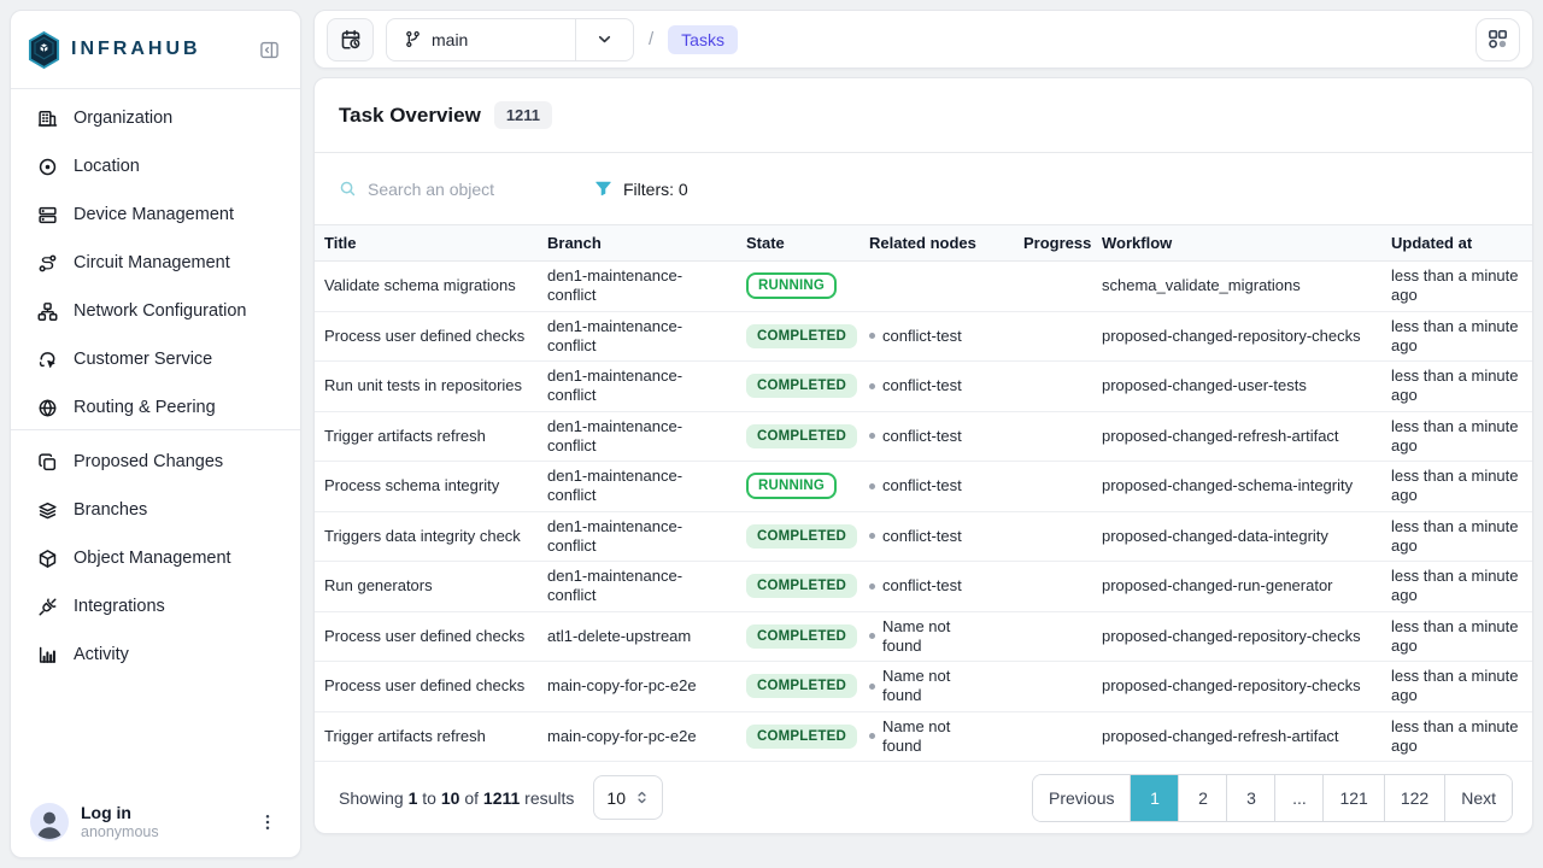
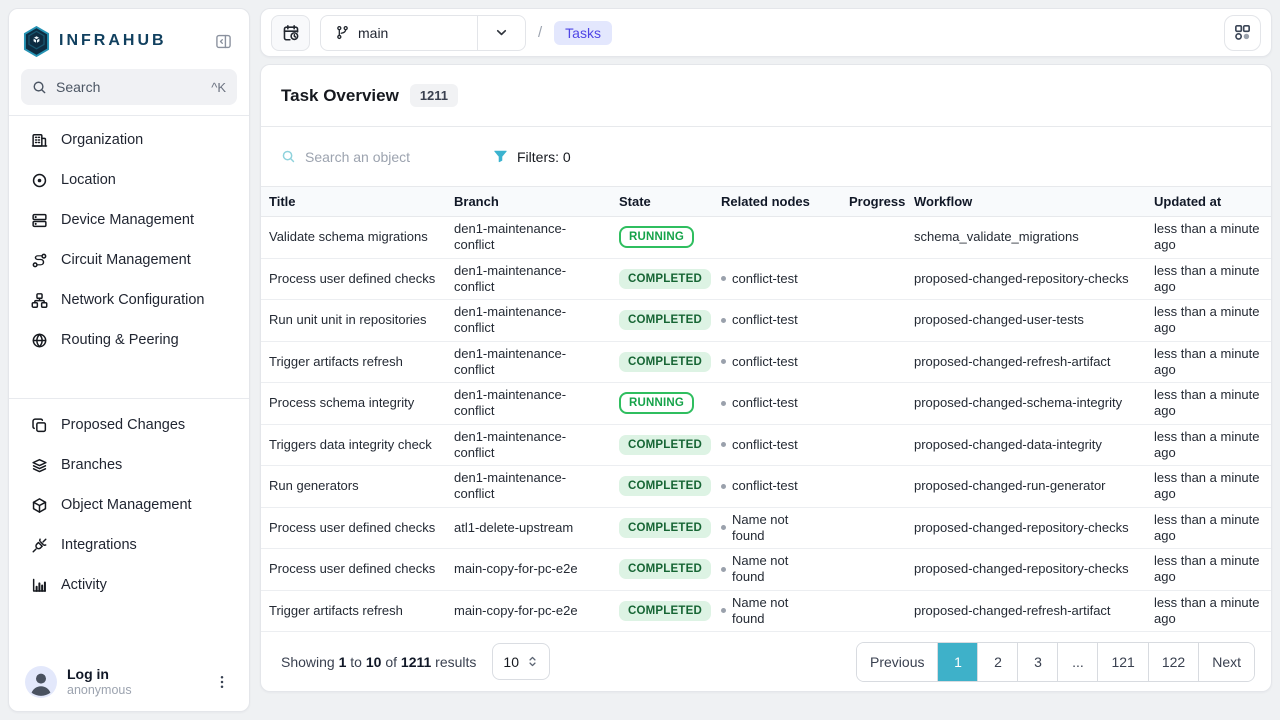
  INFRAHUB
+ Search
+ ^K
  Organization
  Location
  Device Management
  Circuit Management
  Network Configuration
- Customer Service
  Routing & Peering
  Proposed Changes
  Branches
  Object Management
  Integrations
  Activity
  Log in
  anonymous
  main
  /
  Tasks
  Task Overview
  1211
  Search an object
  Filters: 0
  Title	Branch	State	Related nodes	Progress	Workflow	Updated at
  Validate schema migrations	den1-maintenance-conflict	RUNNING			schema_validate_migrations	less than a minute ago
  Process user defined checks	den1-maintenance-conflict	COMPLETED	conflict-test		proposed-changed-repository-checks	less than a minute ago
- Run unit tests in repositories	den1-maintenance-conflict	COMPLETED	conflict-test		proposed-changed-user-tests	less than a minute ago
+ Run unit unit in repositories	den1-maintenance-conflict	COMPLETED	conflict-test		proposed-changed-user-tests	less than a minute ago
  Trigger artifacts refresh	den1-maintenance-conflict	COMPLETED	conflict-test		proposed-changed-refresh-artifact	less than a minute ago
  Process schema integrity	den1-maintenance-conflict	RUNNING	conflict-test		proposed-changed-schema-integrity	less than a minute ago
  Triggers data integrity check	den1-maintenance-conflict	COMPLETED	conflict-test		proposed-changed-data-integrity	less than a minute ago
  Run generators	den1-maintenance-conflict	COMPLETED	conflict-test		proposed-changed-run-generator	less than a minute ago
  Process user defined checks	atl1-delete-upstream	COMPLETED	Name not found		proposed-changed-repository-checks	less than a minute ago
  Process user defined checks	main-copy-for-pc-e2e	COMPLETED	Name not found		proposed-changed-repository-checks	less than a minute ago
  Trigger artifacts refresh	main-copy-for-pc-e2e	COMPLETED	Name not found		proposed-changed-refresh-artifact	less than a minute ago
  Showing 1 to 10 of 1211 results
  10
  Previous
  1
  2
  3
  ...
  121
  122
  Next
